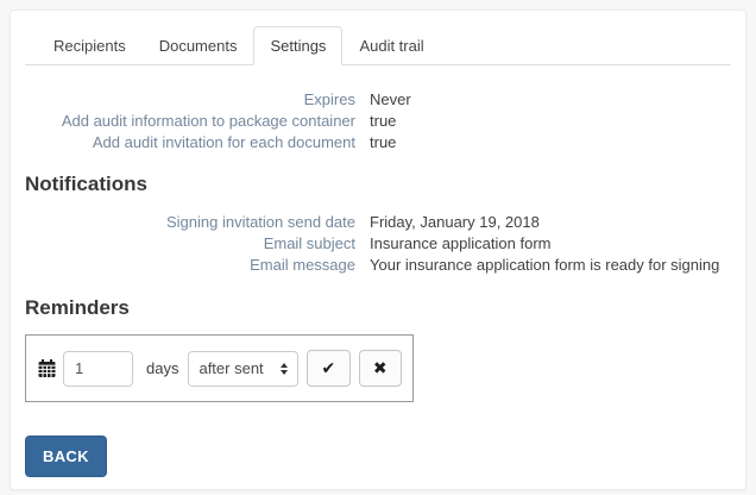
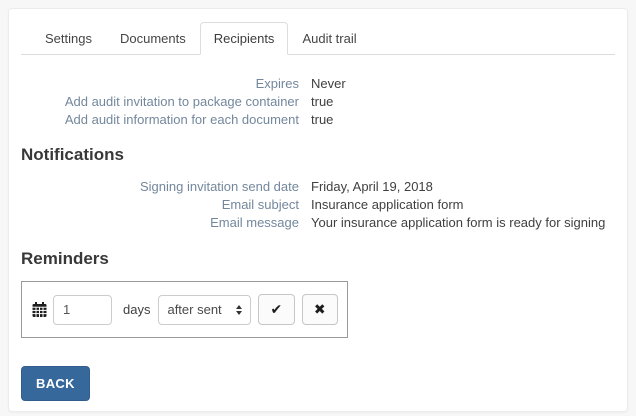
- Recipients
+ Settings
  Documents
- Settings
+ Recipients
  Audit trail
  Expires
  Never
- Add audit information to package container
+ Add audit invitation to package container
  true
- Add audit invitation for each document
+ Add audit information for each document
  true
  Notifications
  Signing invitation send date
- Friday, January 19, 2018
+ Friday, April 19, 2018
  Email subject
  Insurance application form
  Email message
  Your insurance application form is ready for signing
  Reminders
  1
  days
  after sent
  ✔
  ✖
  BACK
